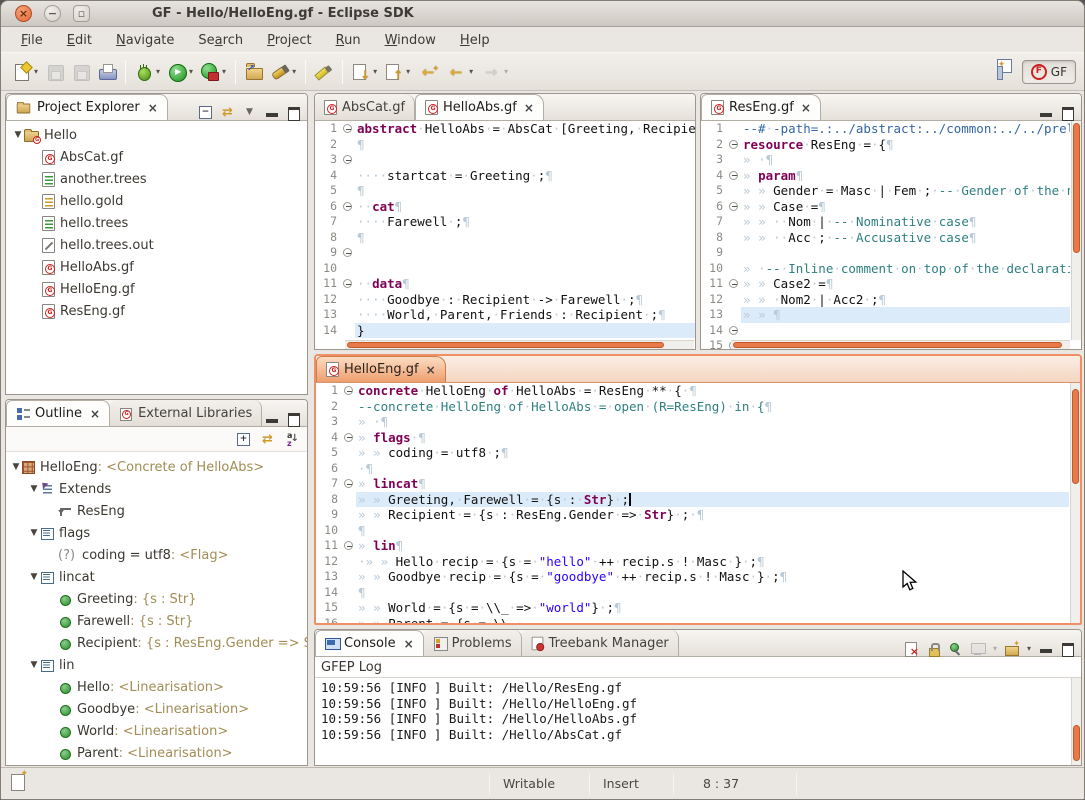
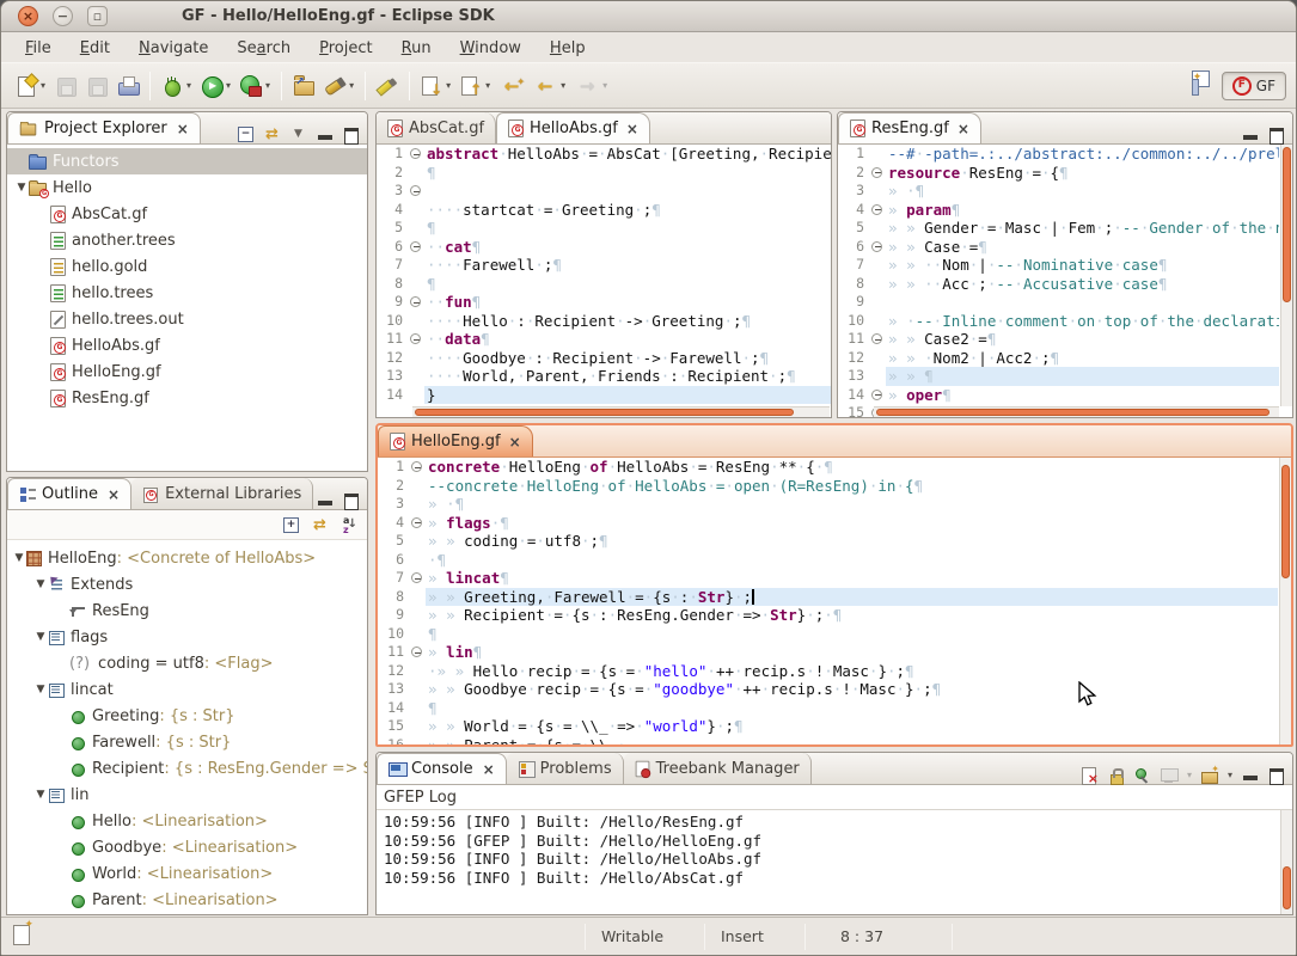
  ×
  −
  ▫
  GF - Hello/HelloEng.gf - Eclipse SDK
  File
  Edit
  Navigate
  Search
  Project
  Run
  Window
  Help
  ▾
  ▾
  ▾
  ▾
  ▾
  ▾
  ▾
  ←
  ←
  ▾
  →
  ▾
  GF
  Project Explorer
  ×
  ⇄
  ▼
+ Functors
  ▼
  Hello
  AbsCat.gf
  another.trees
  hello.gold
  hello.trees
  hello.trees.out
  HelloAbs.gf
  HelloEng.gf
  ResEng.gf
  Outline
  ×
  External Libraries
  ⇄
  ↓
  ▼
  HelloEng
  : <Concrete of HelloAbs>
  ▼
  Extends
  ResEng
  ▼
  flags
  (?)
  coding = utf8
  : <Flag>
  ▼
  lincat
  Greeting
  : {s : Str}
  Farewell
  : {s : Str}
  Recipient
  : {s : ResEng.Gender =>
  ▼
  lin
  Hello
  : <Linearisation>
  Goodbye
  : <Linearisation>
  World
  : <Linearisation>
  Parent
  : <Linearisation>
  AbsCat.gf
  HelloAbs.gf
  ×
  1
  abstract·HelloAbs·=·AbsCat·[Greeting,·Recipie
  2
  ¶
  3
  4
  ····startcat·=·Greeting·;¶
  5
  ¶
  6
  ··cat¶
  7
  ····Farewell·;¶
  8
  ¶
  9
+ ··fun¶
  10
+ ····Hello·:·Recipient·->·Greeting·;¶
  11
  ··data¶
  12
  ····Goodbye·:·Recipient·->·Farewell·;¶
  13
  ····World,·Parent,·Friends·:·Recipient·;¶
  14
  }
  ResEng.gf
  ×
  1
  --#·-path=.:../abstract:../common:../../pre
  2
  resource·ResEng·=·{¶
  3
  » ·¶
  4
  » param¶
  5
  » » Gender·=·Masc·|·Fem·;·--·Gender·of·the·
  6
  » » Case·=¶
  7
  » » ··Nom·|·--·Nominative·case¶
  8
  » » ··Acc·;·--·Accusative·case¶
  9
  10
  » ·--·Inline·comment·on·top·of·the·declarat
  11
  » » Case2·=¶
  12
  » » ·Nom2·|·Acc2·;¶
  13
  » » ¶
  14
+ » oper¶
  15
  HelloEng.gf
  ×
  1
  concrete·HelloEng·of·HelloAbs·=·ResEng·**·{·¶
  2
  --concrete·HelloEng·of·HelloAbs·=·open·(R=ResEng)·in·{¶
  3
  » ·¶
  4
  » flags·¶
  5
  » » coding·=·utf8·;¶
  6
  ·¶
  7
  » lincat¶
  8
  » » Greeting,·Farewell·=·{s·:·Str}·;
  9
  » » Recipient·=·{s·:·ResEng.Gender·=>·Str}·;·¶
  10
  ¶
  11
  » lin¶
  12
  ·» » Hello·recip·=·{s·=·"hello"·++·recip.s·!·Masc·}·;¶
  13
  » » Goodbye·recip·=·{s·=·"goodbye"·++·recip.s·!·Masc·}·;¶
  14
  ¶
  15
  » » World·=·{s·=·\\_·=>·"world"}·;¶
  16
  Console
  ×
  Problems
  Treebank Manager
  ▾
  ▾
  GFEP Log
  10:59:56 [INFO ] Built: /Hello/ResEng.gf
- 10:59:56 [INFO ] Built: /Hello/HelloEng.gf
+ 10:59:56 [GFEP ] Built: /Hello/HelloEng.gf
  10:59:56 [INFO ] Built: /Hello/HelloAbs.gf
  10:59:56 [INFO ] Built: /Hello/AbsCat.gf
  Writable
  Insert
  8 : 37
